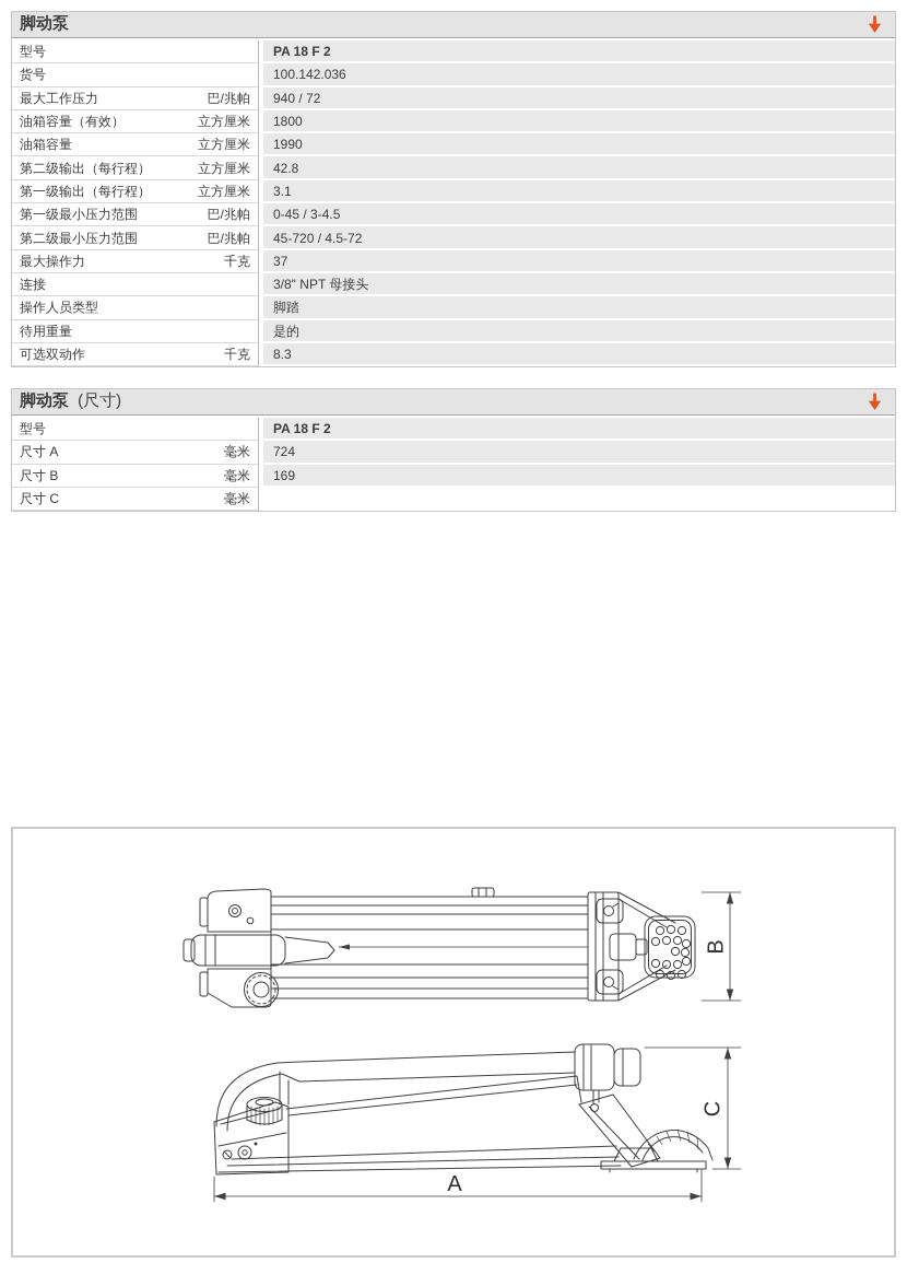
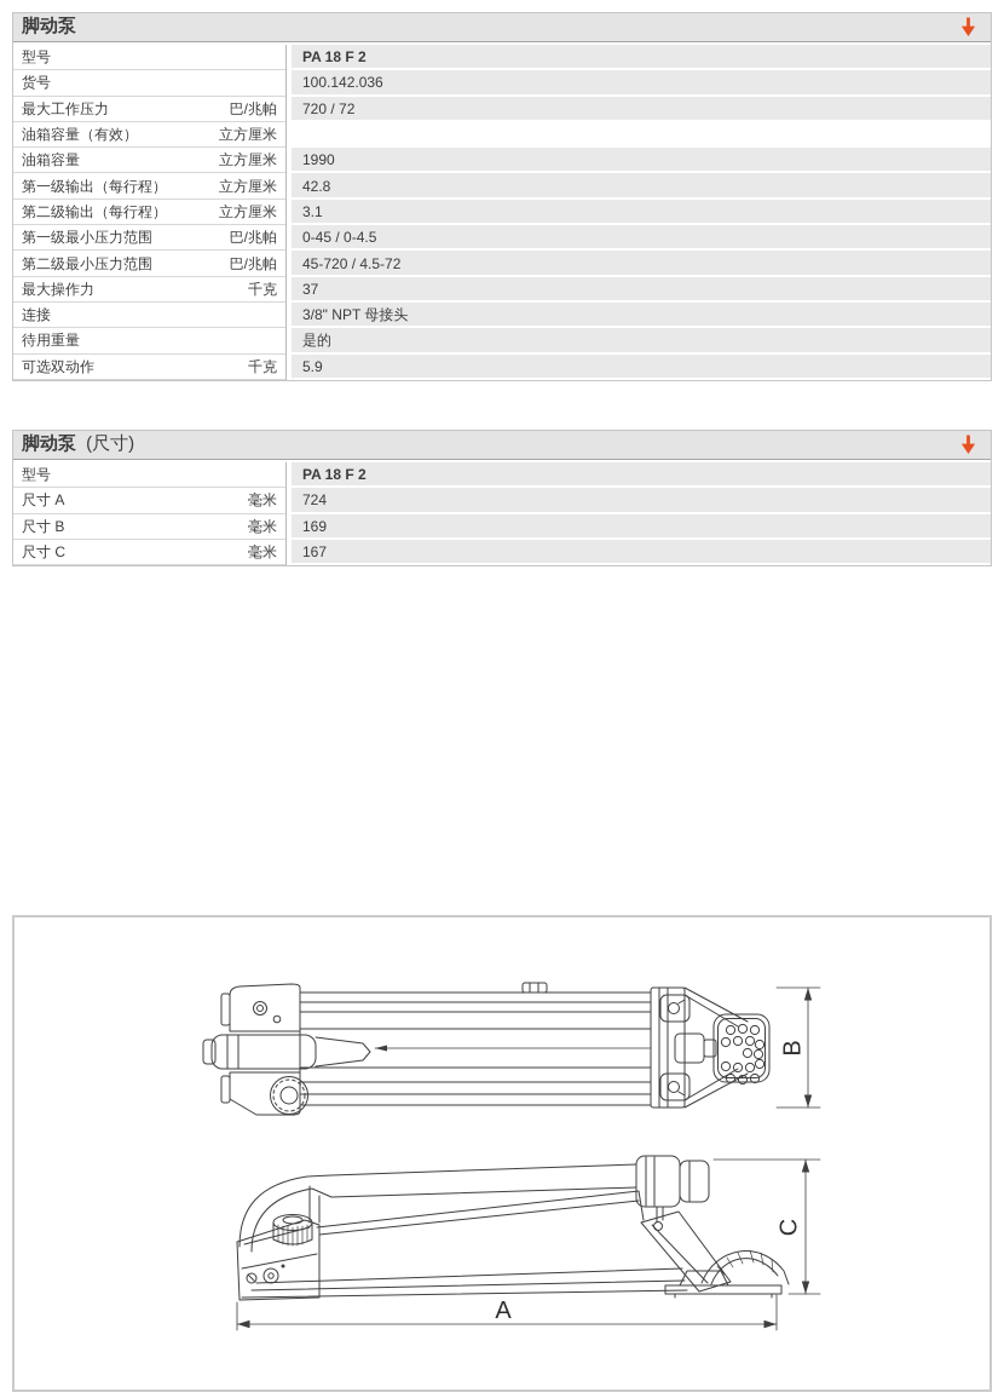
  脚动泵
  型号
  PA 18 F 2
  货号
  100.142.036
  最大工作压力
  巴/兆帕
- 940 / 72
+ 720 / 72
  油箱容量（有效）
  立方厘米
- 1800
  油箱容量
  立方厘米
  1990
- 第二级输出（每行程）
+ 第一级输出（每行程）
  立方厘米
  42.8
- 第一级输出（每行程）
+ 第二级输出（每行程）
  立方厘米
  3.1
  第一级最小压力范围
  巴/兆帕
- 0-45 / 3-4.5
+ 0-45 / 0-4.5
  第二级最小压力范围
  巴/兆帕
  45-720 / 4.5-72
  最大操作力
  千克
  37
  连接
  3/8" NPT 母接头
- 操作人员类型
- 脚踏
  待用重量
  是的
  可选双动作
  千克
- 8.3
+ 5.9
  脚动泵 (尺寸)
  型号
  PA 18 F 2
  尺寸 A
  毫米
  724
  尺寸 B
  毫米
  169
  尺寸 C
  毫米
+ 167
  A
